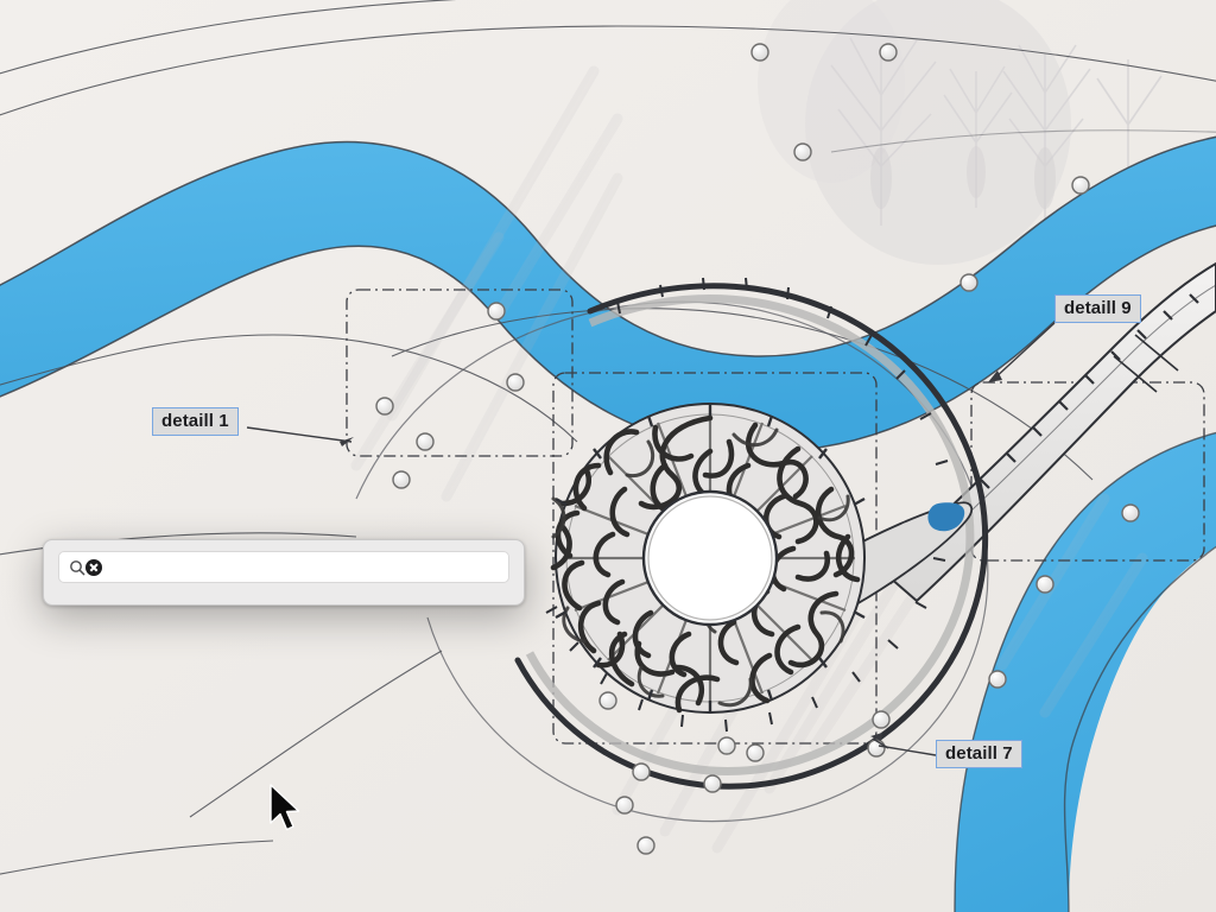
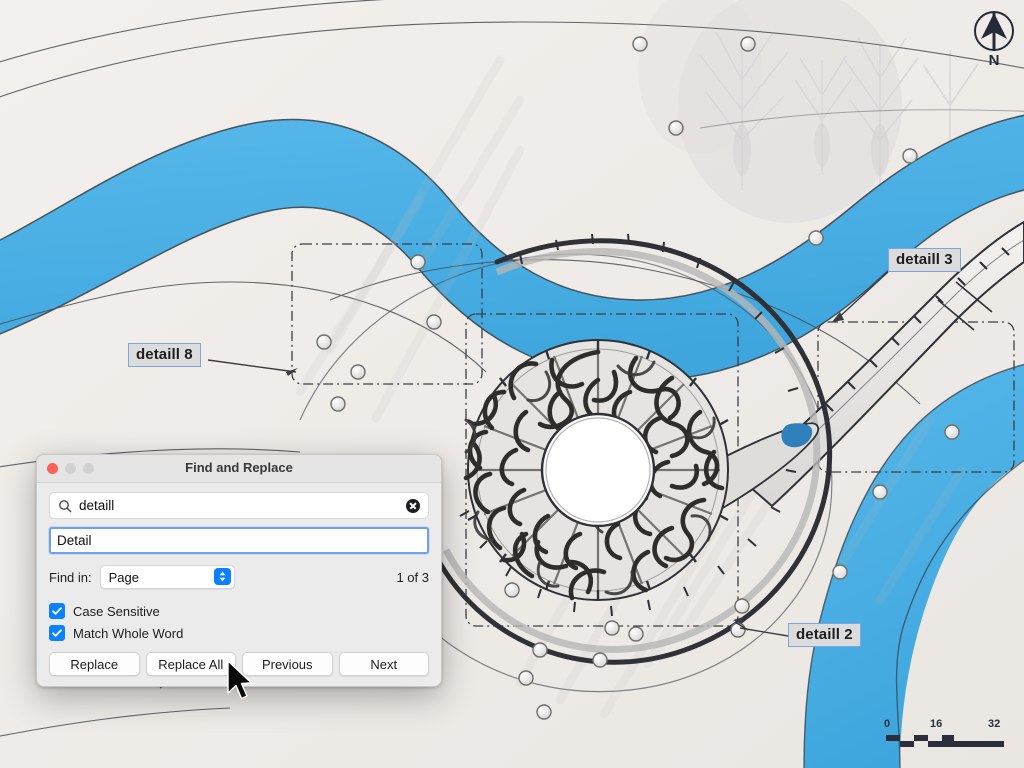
- detaill 1
+ detaill 8
- detaill 7
+ detaill 2
- detaill 9
+ detaill 3
+ N
+ 0
+ 16
+ 32
+ Find and Replace
+ detaill
+ Detail
+ Find in:
+ Page
+ 1 of 3
+ Case Sensitive
+ Match Whole Word
+ Replace
+ Replace All
+ Previous
+ Next
